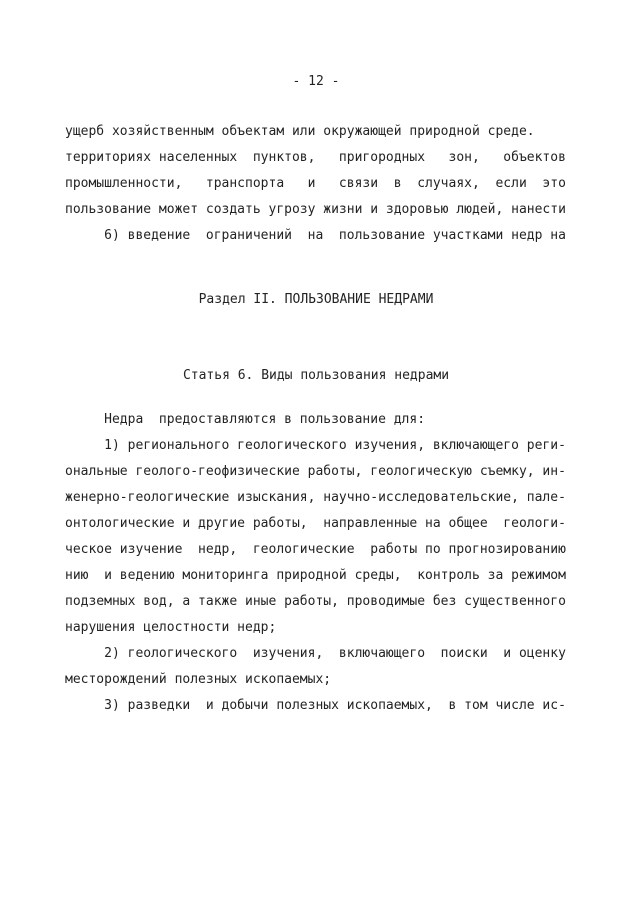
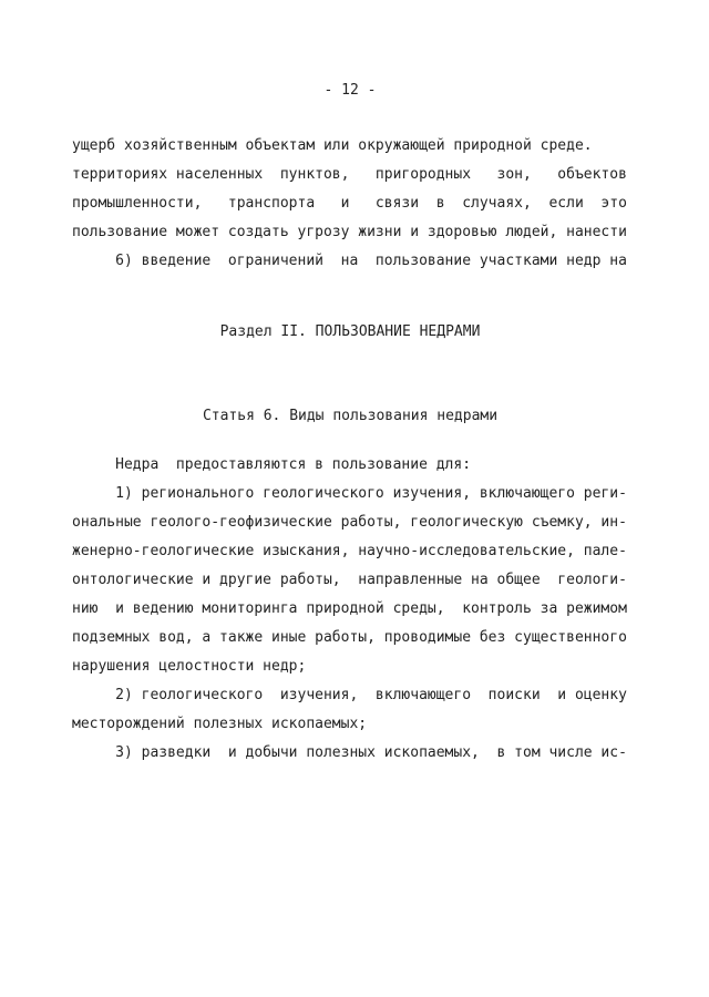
  - 12 -
  ущерб хозяйственным объектам или окружающей природной среде.
  территориях населенных пунктов, пригородных зон, объектов
  промышленности, транспорта и связи в случаях, если это
  пользование может создать угрозу жизни и здоровью людей, нанести
  6) введение ограничений на пользование участками недр на
  Раздел II. ПОЛЬЗОВАНИЕ НЕДРАМИ
  Статья 6. Виды пользования недрами
  Недра предоставляются в пользование для:
  1) регионального геологического изучения, включающего реги-
  ональные геолого-геофизические работы, геологическую съемку, ин-
  женерно-геологические изыскания, научно-исследовательские, пале-
  онтологические и другие работы, направленные на общее геологи-
- ческое изучение недр, геологические работы по прогнозированию
  нию и ведению мониторинга природной среды, контроль за режимом
  подземных вод, а также иные работы, проводимые без существенного
  нарушения целостности недр;
  2) геологического изучения, включающего поиски и оценку
  месторождений полезных ископаемых;
  3) разведки и добычи полезных ископаемых, в том числе ис-
